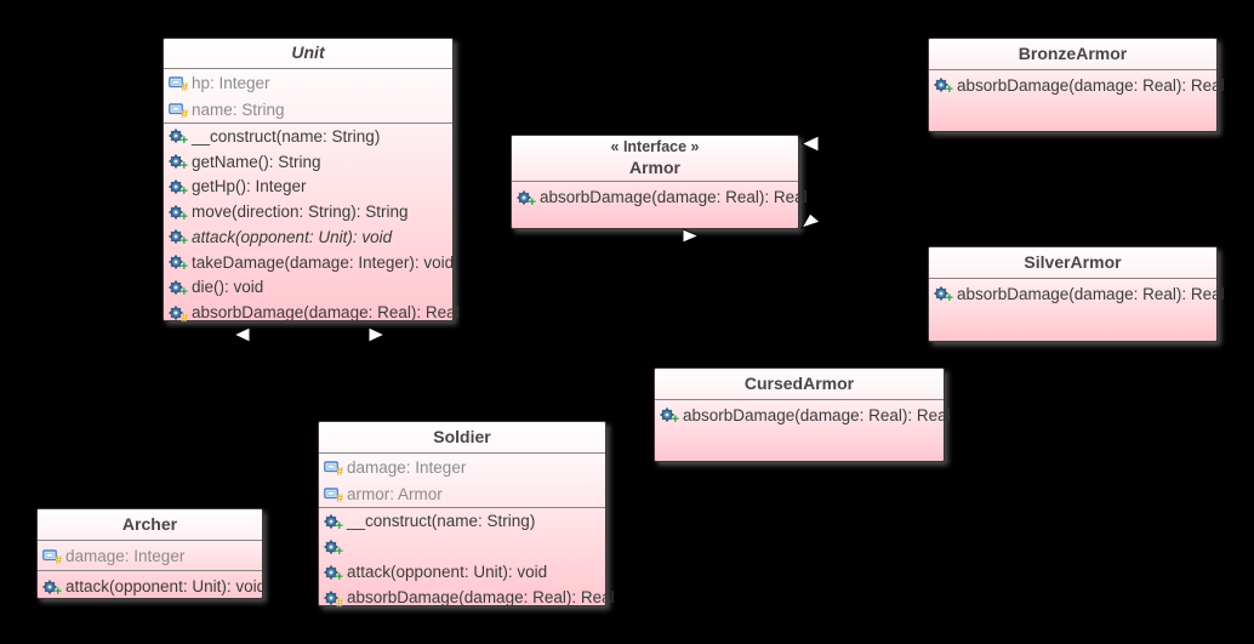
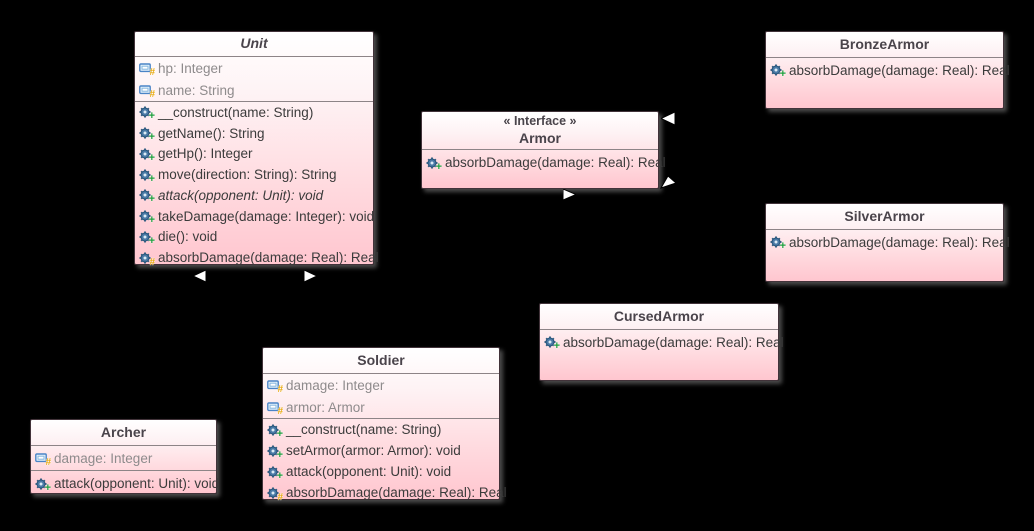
  Unit
  #
  hp: Integer
  #
  name: String
  +
  __construct(name: String)
  +
  getName(): String
  +
  getHp(): Integer
  +
  move(direction: String): String
  +
  attack(opponent: Unit): void
  +
  takeDamage(damage: Integer): void
  +
  die(): void
  #
  absorbDamage(damage: Real): Real
  « Interface »
  Armor
  +
  absorbDamage(damage: Real): Real
  BronzeArmor
  +
  absorbDamage(damage: Real): Real
  SilverArmor
  +
  absorbDamage(damage: Real): Real
  CursedArmor
  +
  absorbDamage(damage: Real): Real
  Soldier
  #
  damage: Integer
  #
  armor: Armor
  +
  __construct(name: String)
  +
+ setArmor(armor: Armor): void
  +
  attack(opponent: Unit): void
  #
  absorbDamage(damage: Real): Real
  Archer
  #
  damage: Integer
  +
  attack(opponent: Unit): void
